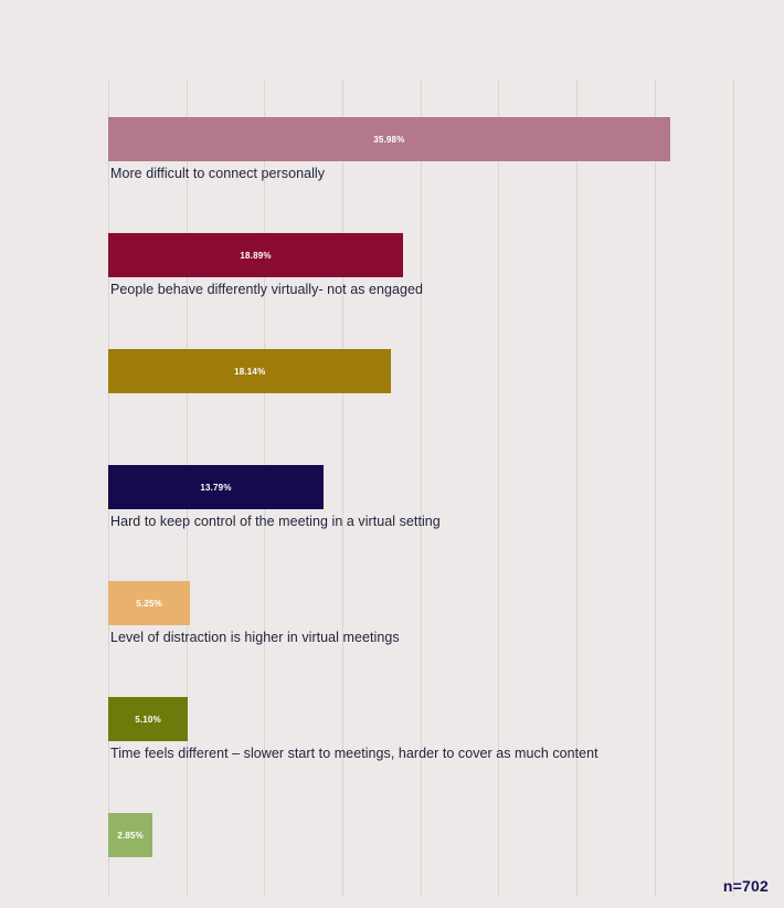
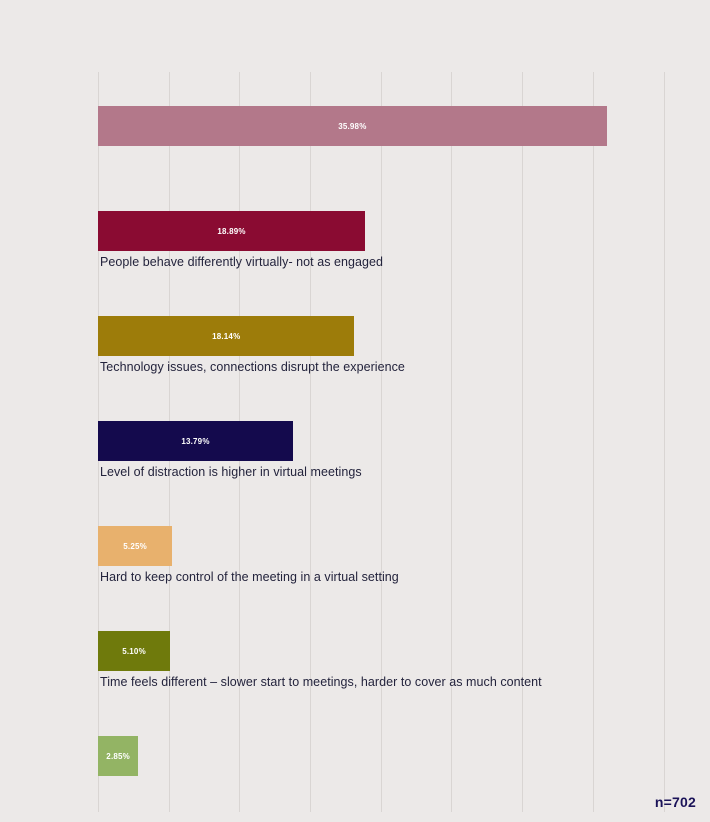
  35.98%
- More difficult to connect personally
  18.89%
  People behave differently virtually- not as engaged
  18.14%
+ Technology issues, connections disrupt the experience
  13.79%
- Hard to keep control of the meeting in a virtual setting
+ Level of distraction is higher in virtual meetings
  5.25%
- Level of distraction is higher in virtual meetings
+ Hard to keep control of the meeting in a virtual setting
  5.10%
  Time feels different – slower start to meetings, harder to cover as much content
  2.85%
  n=702
